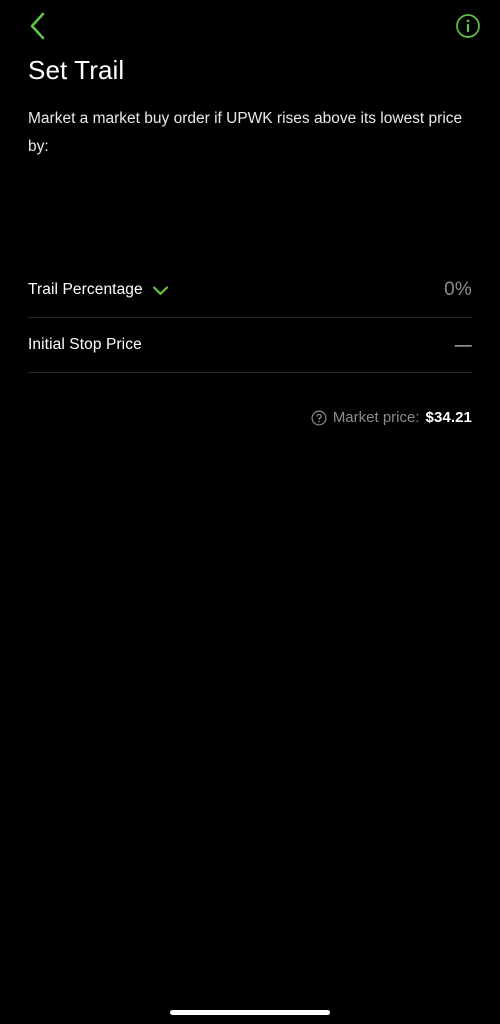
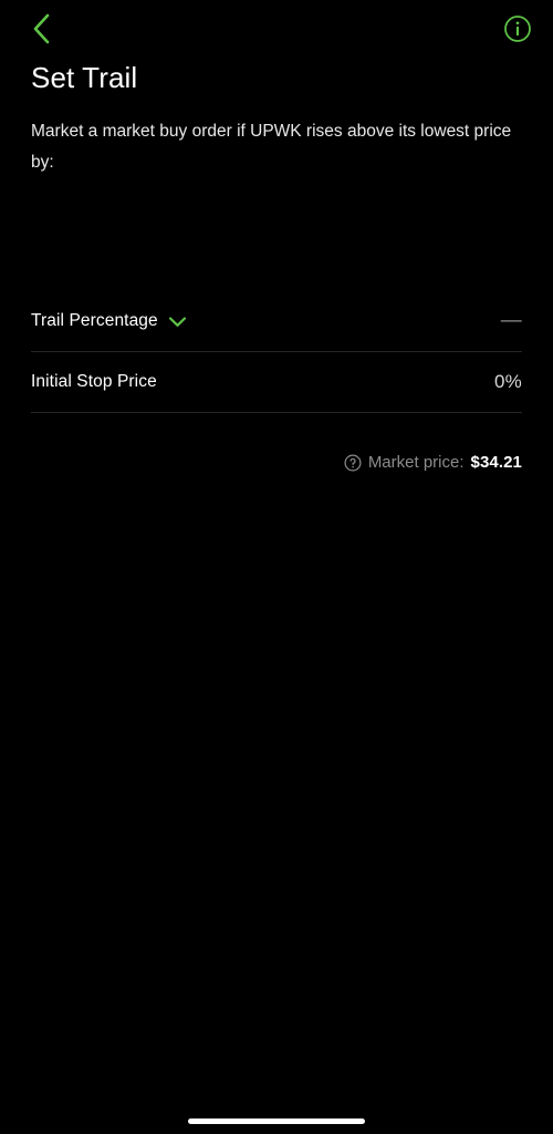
  Set Trail
  Market a market buy order if UPWK rises above its lowest price by:
  Trail Percentage
- 0%
+ —
  Initial Stop Price
- —
+ 0%
  Market price:
  $34.21
